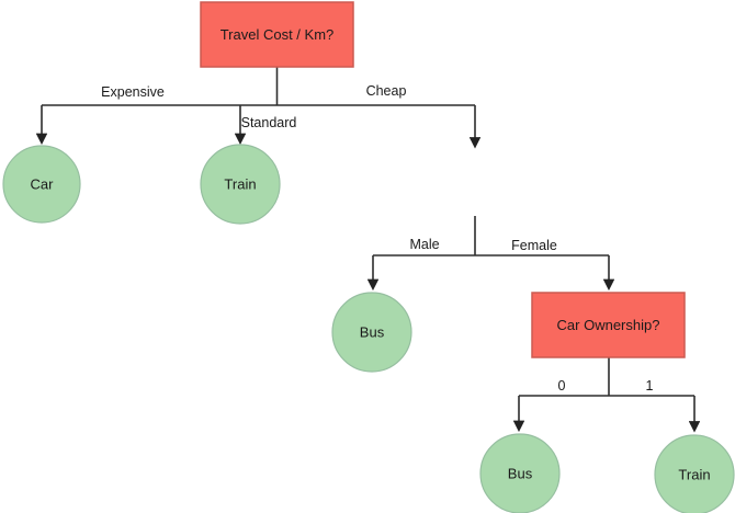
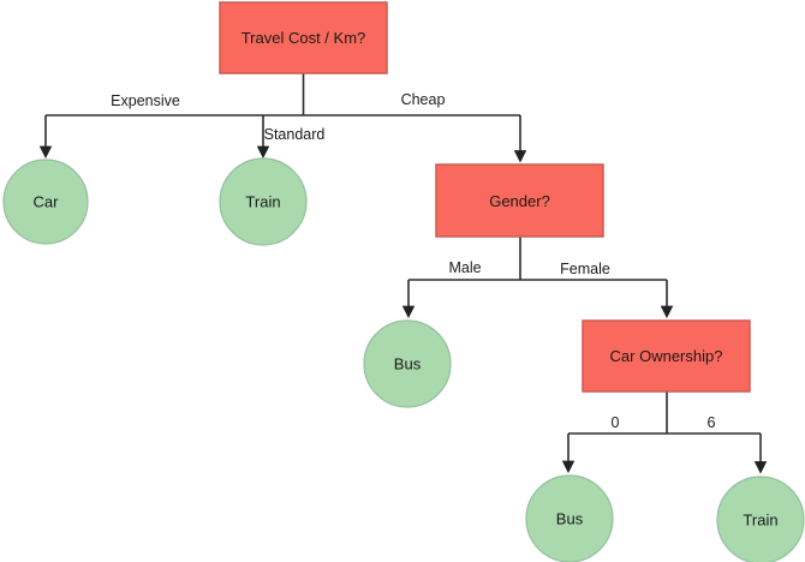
  Expensive
  Standard
  Cheap
  Male
  Female
  0
- 1
+ 6
  Travel Cost / Km?
+ Gender?
  Car Ownership?
  Car
  Train
  Bus
  Bus
  Train
